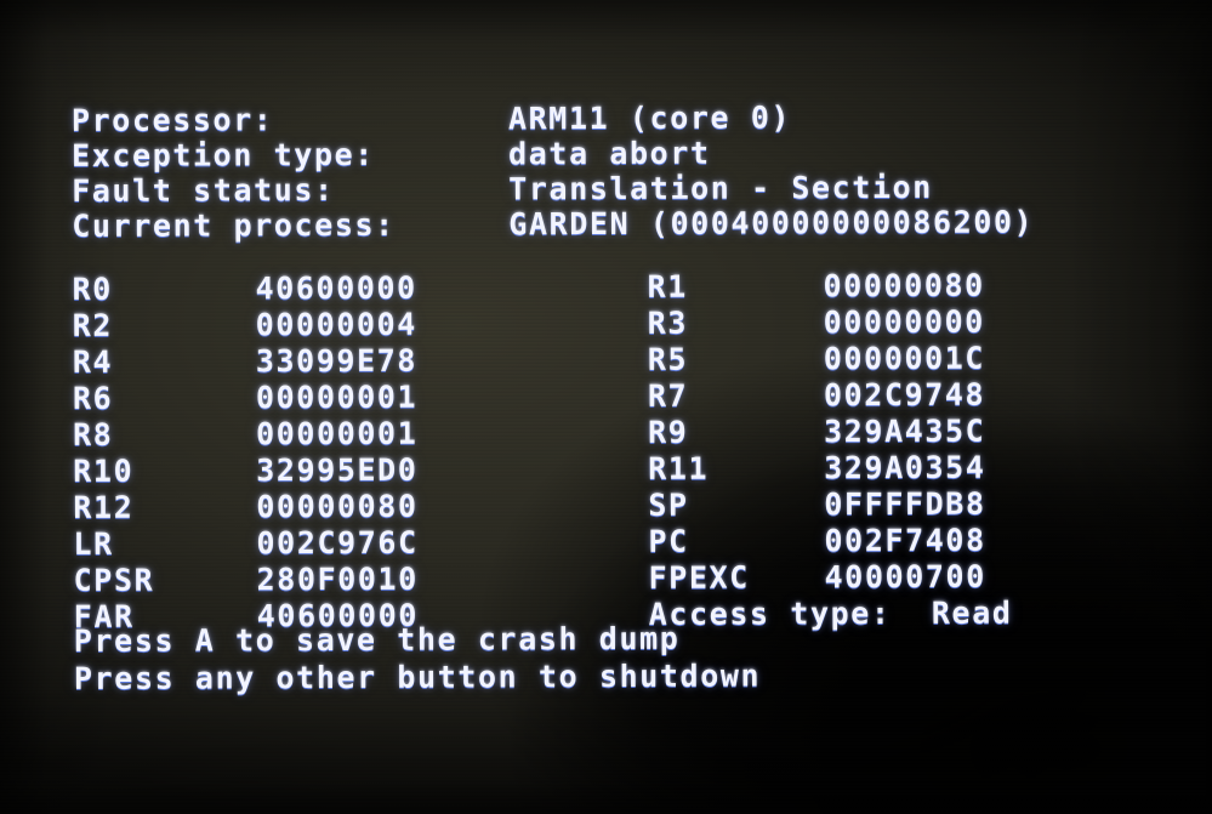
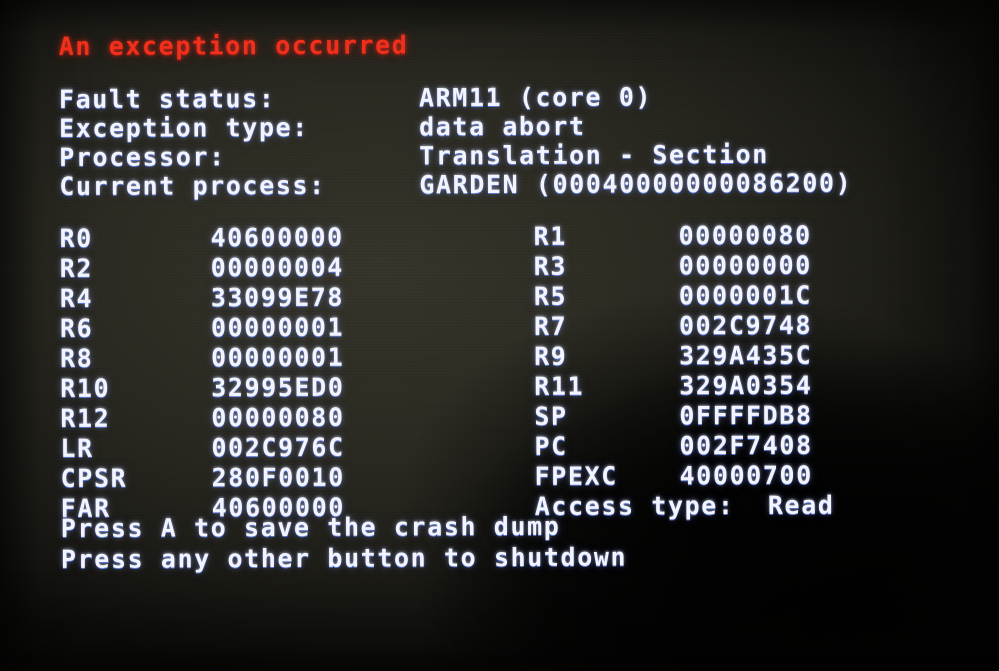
+ An exception occurred
- Processor:
+ Fault status:
  ARM11 (core 0)
  Exception type:
  data abort
- Fault status:
+ Processor:
  Translation - Section
  Current process:
  GARDEN (00040000000086200)
  R0
  40600000
  R2
  00000004
  R4
  33099E78
  R6
  00000001
  R8
  00000001
  R10
  32995ED0
  R12
  00000080
  LR
  002C976C
  CPSR
  280F0010
  FAR
  40600000
  R1
  00000080
  R3
  00000000
  R5
  0000001C
  R7
  002C9748
  R9
  329A435C
  R11
  329A0354
  SP
  0FFFFDB8
  PC
  002F7408
  FPEXC
  40000700
  Access type: Read
  Press A to save the crash dump
  Press any other button to shutdown
